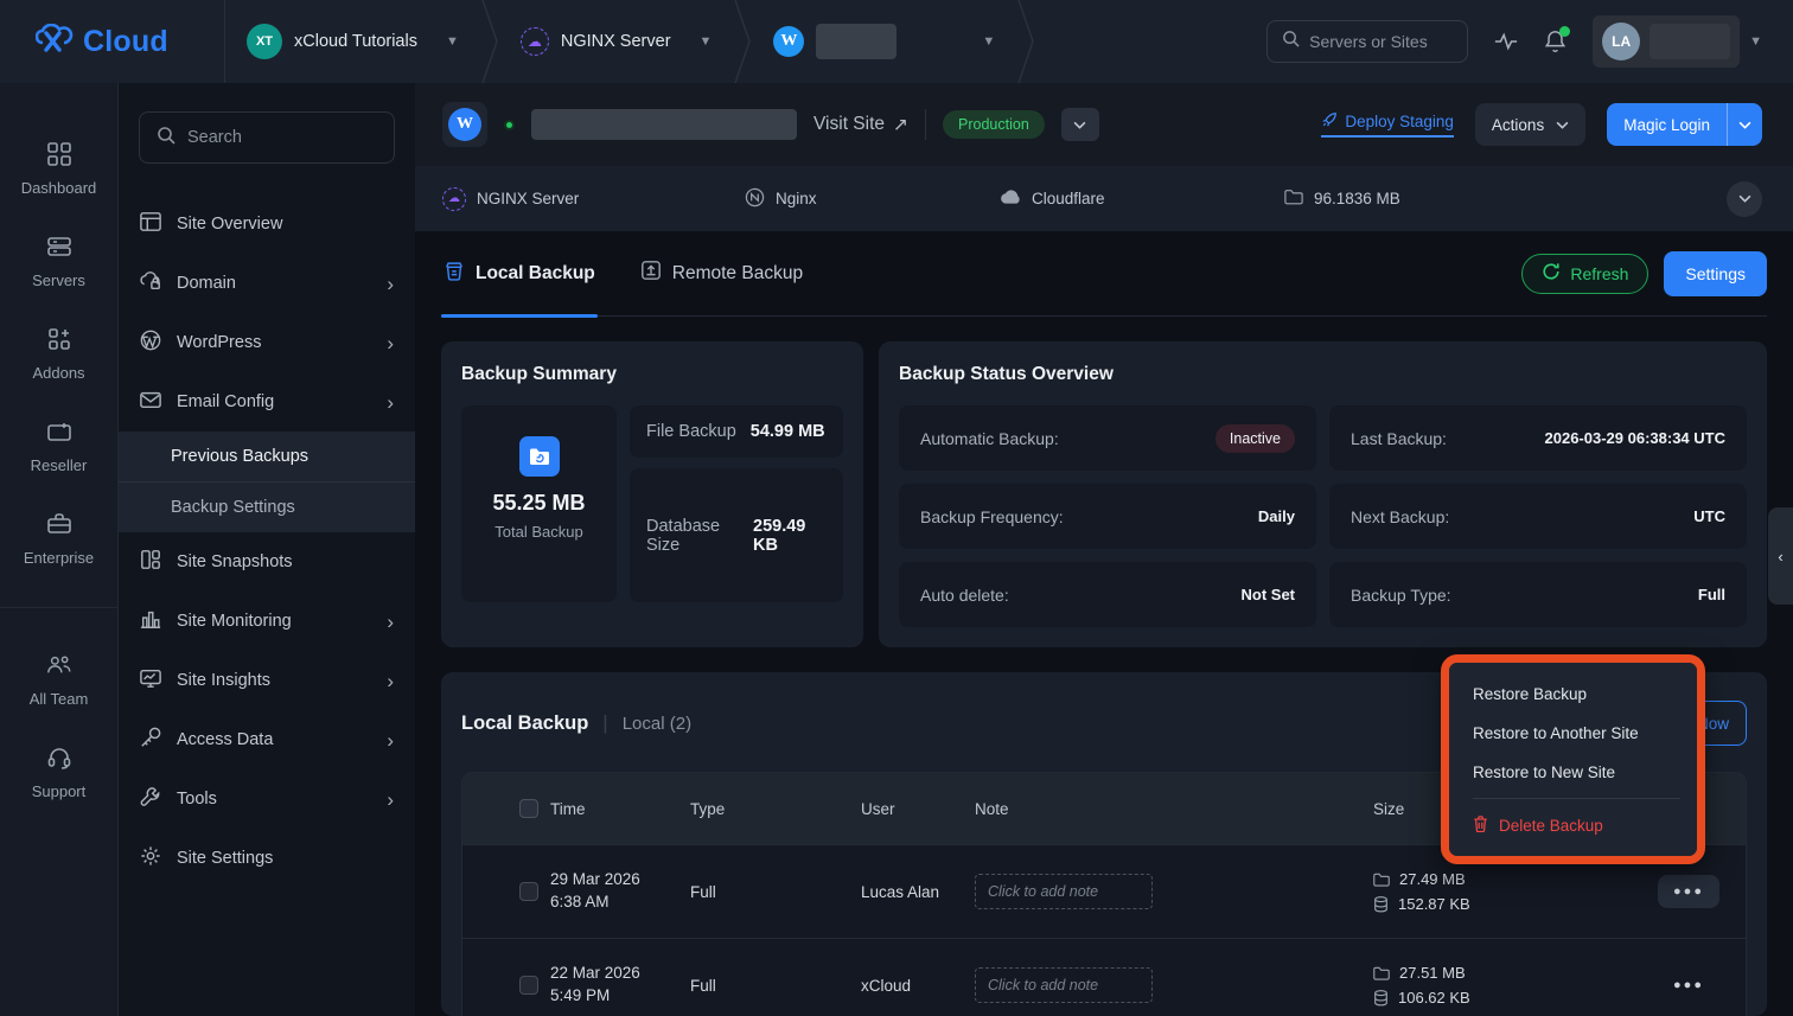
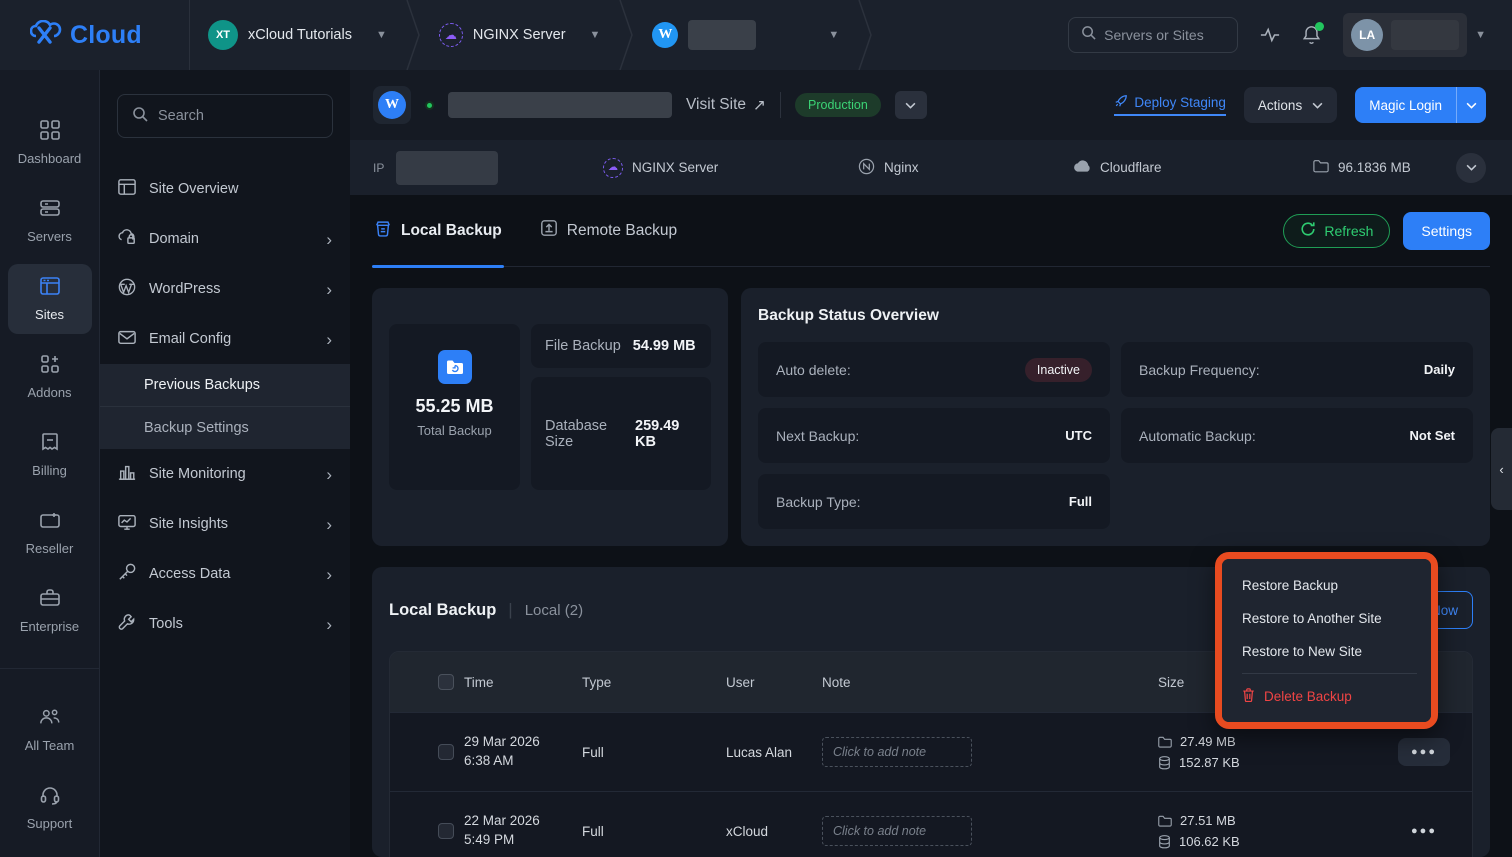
  Cloud
  XT
  xCloud Tutorials
  ▼
  ☁
  NGINX Server
  ▼
  W
  ▼
  Servers or Sites
  LA
  ▼
  Dashboard
  Servers
+ Sites
  Addons
+ Billing
  Reseller
  Enterprise
  All Team
  Support
  Search
  Site Overview
  Domain
  ›
  WordPress
  ›
  Email Config
  ›
  Previous Backups
  Backup Settings
- Site Snapshots
  Site Monitoring
  ›
  Site Insights
  ›
  Access Data
  ›
  Tools
  ›
- Site Settings
  W
  Visit Site
  ↗
  Production
  Deploy Staging
  Actions
  Magic Login
+ IP
  ☁
  NGINX Server
  Nginx
  Cloudflare
  96.1836 MB
  Local Backup
  Remote Backup
  Refresh
  Settings
- Backup Summary
  55.25 MB
  Total Backup
  File Backup
  54.99 MB
  Database Size
  259.49 KB
  Backup Status Overview
- Automatic Backup:
+ Auto delete:
  Inactive
- Last Backup:
- 2026-03-29 06:38:34 UTC
  Backup Frequency:
  Daily
  Next Backup:
  UTC
- Auto delete:
+ Automatic Backup:
  Not Set
  Backup Type:
  Full
  Local Backup
  |
  Local (2)
  Time
  Type
  User
  Note
  Size
  29 Mar 2026 6:38 AM
  Full
  Lucas Alan
  Click to add note
  27.49 MB
  152.87 KB
  ●●●
  22 Mar 2026 5:49 PM
  Full
  xCloud
  Click to add note
  27.51 MB
  106.62 KB
  ●●●
  Restore Backup
  Restore to Another Site
  Restore to New Site
  Delete Backup
  ‹
